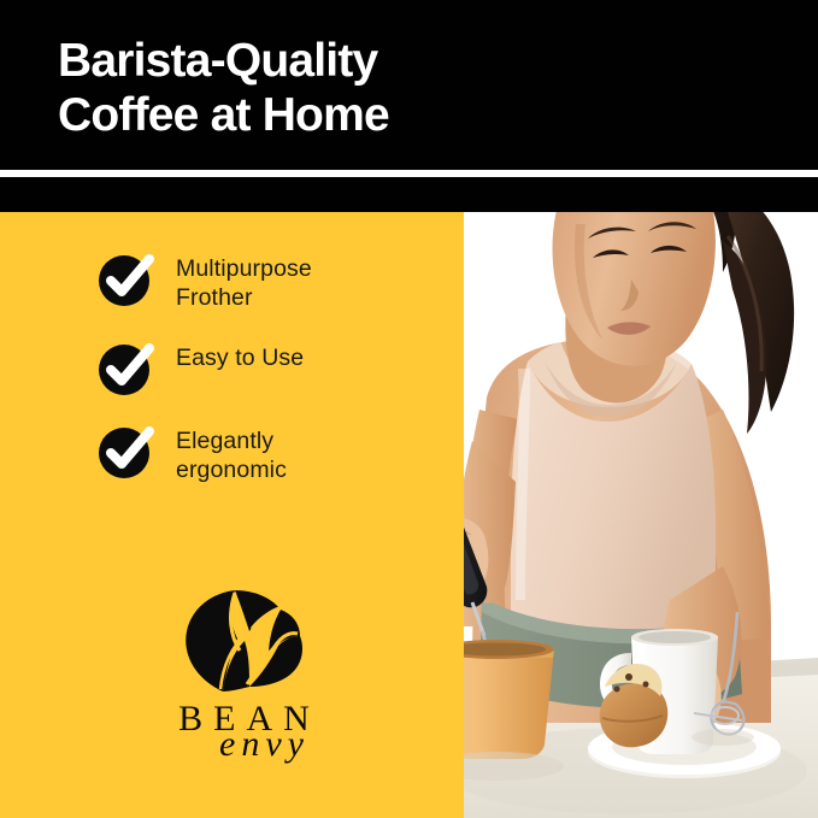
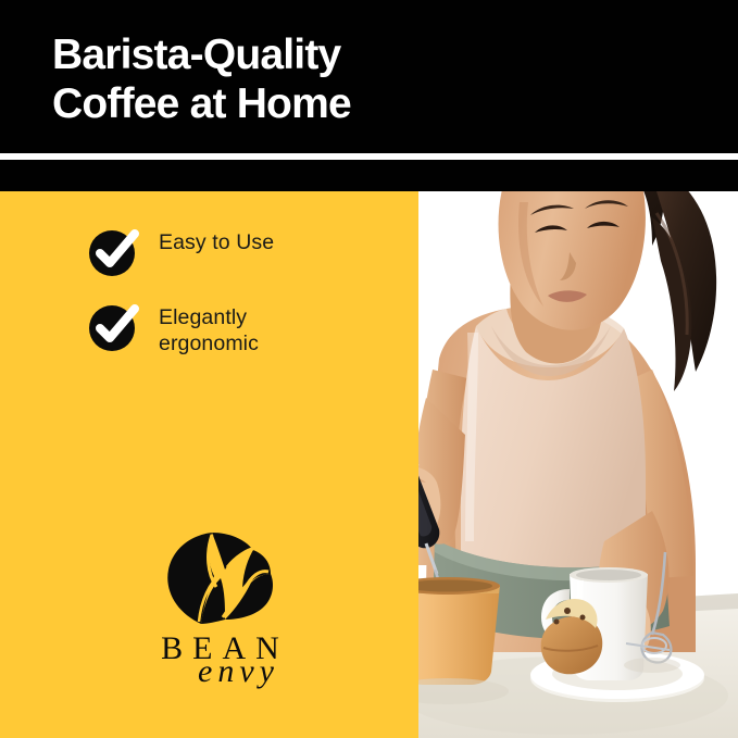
  Barista-Quality
  Coffee at Home
- Multipurpose
- Frother
  Easy to Use
  Elegantly
  ergonomic
  BEAN
  envy
